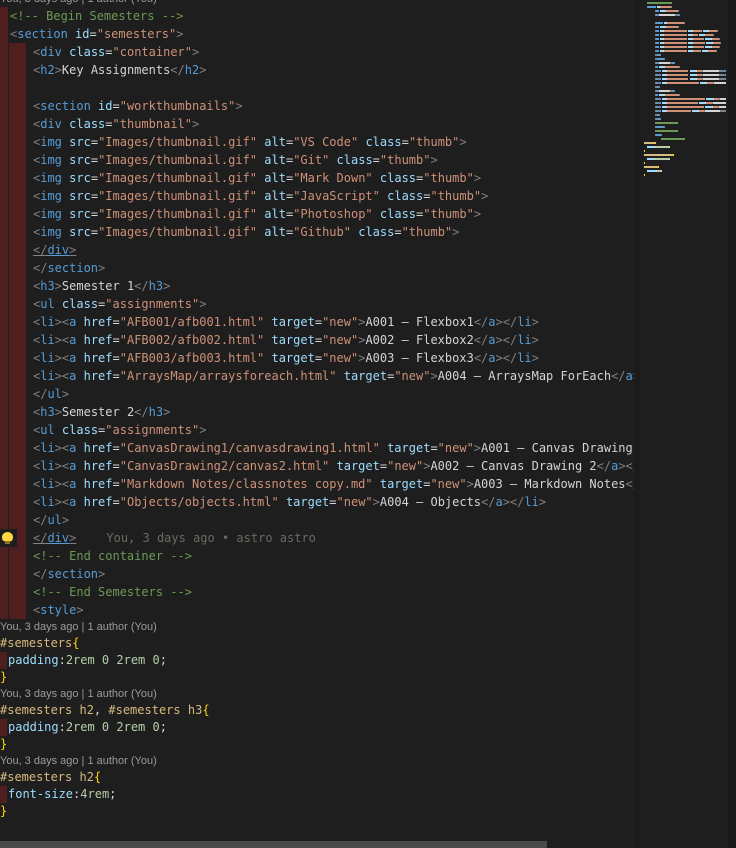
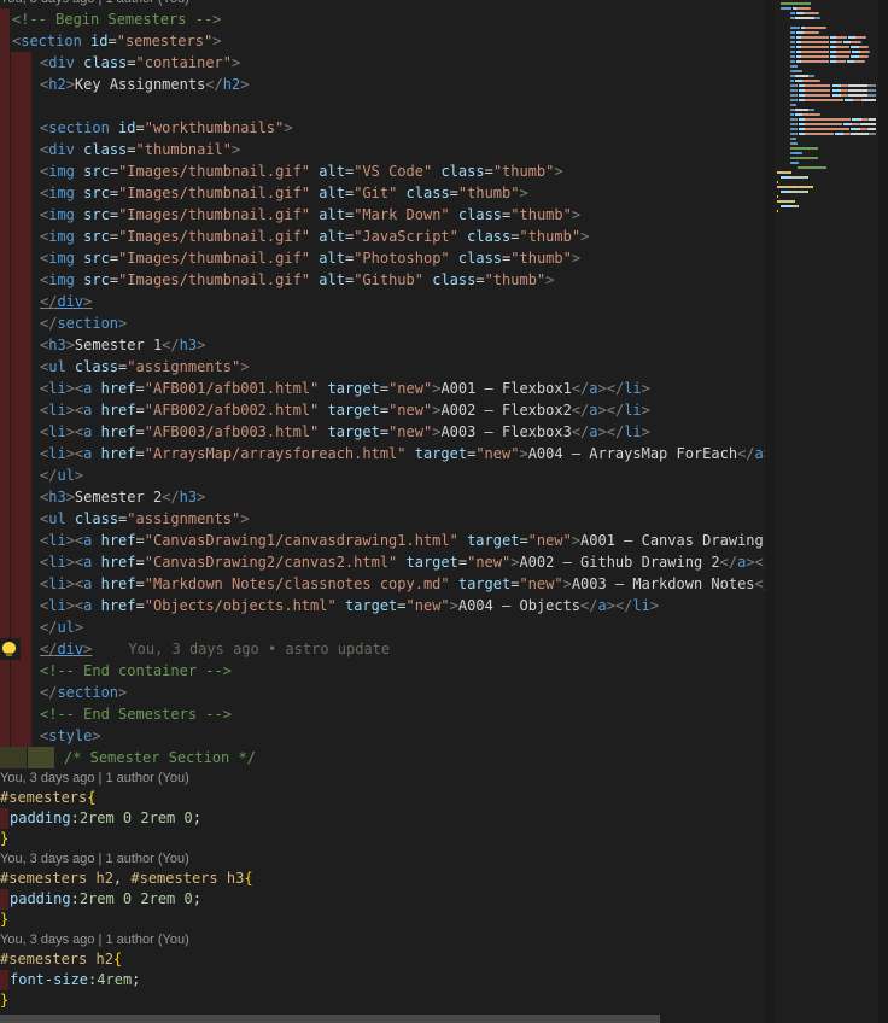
  <!-- Begin Semesters -->
  <section id="semesters">
  <div class="container">
  <h2>Key Assignments</h2>
  <section id="workthumbnails">
  <div class="thumbnail">
  <img src="Images/thumbnail.gif" alt="VS Code" class="thumb">
  <img src="Images/thumbnail.gif" alt="Git" class="thumb">
  <img src="Images/thumbnail.gif" alt="Mark Down" class="thumb">
  <img src="Images/thumbnail.gif" alt="JavaScript" class="thumb">
  <img src="Images/thumbnail.gif" alt="Photoshop" class="thumb">
  <img src="Images/thumbnail.gif" alt="Github" class="thumb">
  </div>
  </section>
  <h3>Semester 1</h3>
  <ul class="assignments">
  <li><a href="AFB001/afb001.html" target="new">A001 – Flexbox1</a></li>
  <li><a href="AFB002/afb002.html" target="new">A002 – Flexbox2</a></li>
  <li><a href="AFB003/afb003.html" target="new">A003 – Flexbox3</a></li>
  <li><a href="ArraysMap/arraysforeach.html" target="new">A004 – ArraysMap ForEach</a
  </ul>
  <h3>Semester 2</h3>
  <ul class="assignments">
  <li><a href="CanvasDrawing1/canvasdrawing1.html" target="new">A001 – Canvas Drawing
- <li><a href="CanvasDrawing2/canvas2.html" target="new">A002 – Canvas Drawing 2</a><
+ <li><a href="CanvasDrawing2/canvas2.html" target="new">A002 – Github Drawing 2</a><
  <li><a href="Markdown Notes/classnotes copy.md" target="new">A003 – Markdown Notes<
  <li><a href="Objects/objects.html" target="new">A004 – Objects</a></li>
  </ul>
- </div> You, 3 days ago • astro astro
+ </div> You, 3 days ago • astro update
  <!-- End container -->
  </section>
  <!-- End Semesters -->
  <style>
+ /* Semester Section */
  You, 3 days ago | 1 author (You)
  #semesters{
  padding:2rem 0 2rem 0;
  }
  You, 3 days ago | 1 author (You)
  #semesters h2, #semesters h3{
  padding:2rem 0 2rem 0;
  }
  You, 3 days ago | 1 author (You)
  #semesters h2{
  font-size:4rem;
  }
